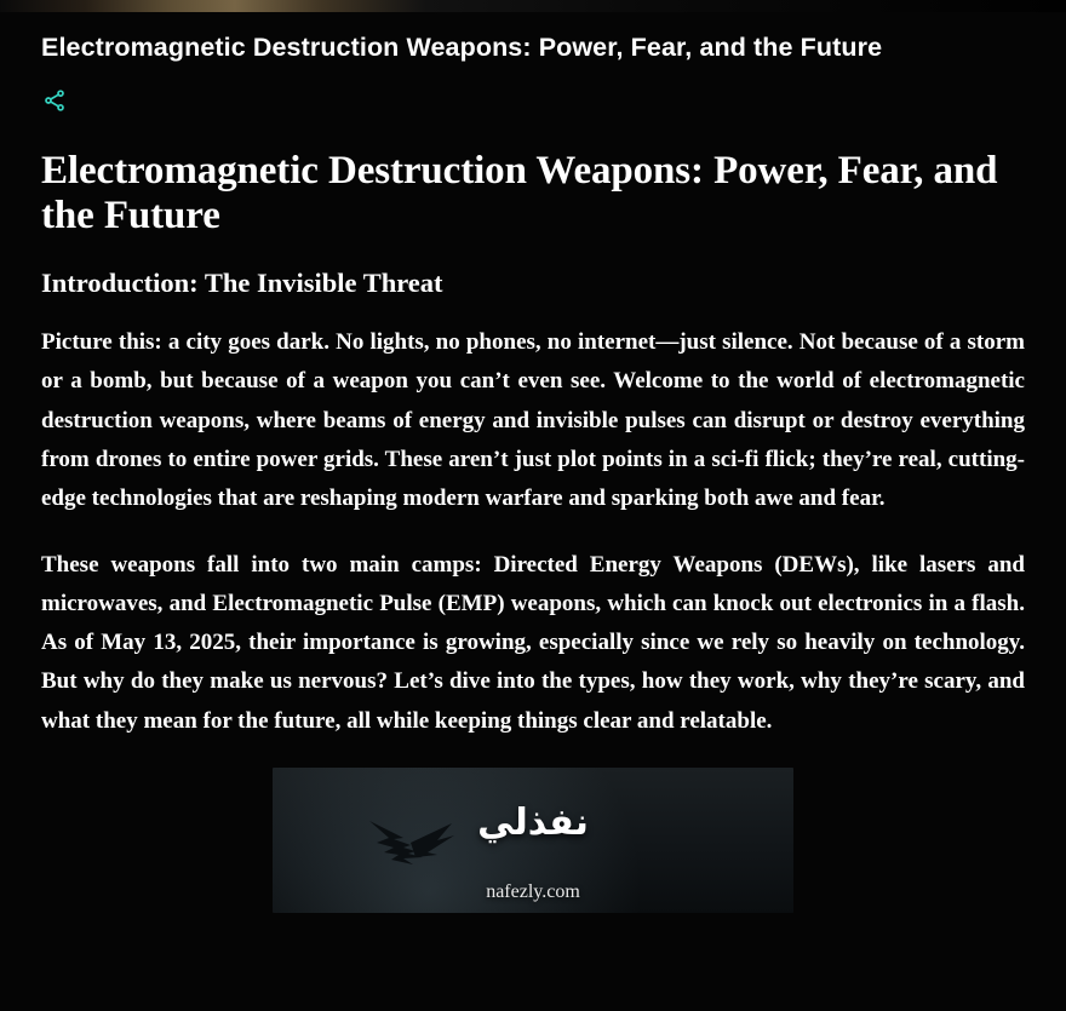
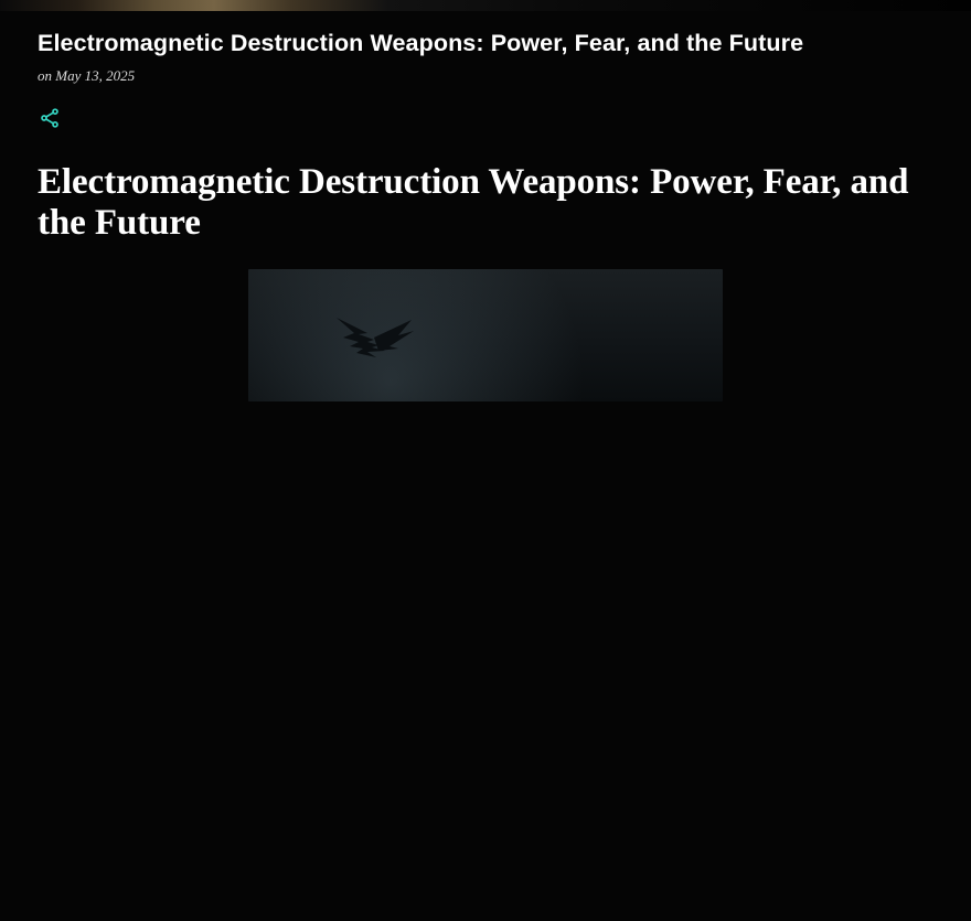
  Electromagnetic Destruction Weapons: Power, Fear, and the Future
+ on May 13, 2025
  Electromagnetic Destruction Weapons: Power, Fear, and the Future
- Introduction: The Invisible Threat
- Picture this: a city goes dark. No lights, no phones, no internet—just silence. Not because of a storm or a bomb, but because of a weapon you can’t even see. Welcome to the world of electromagnetic destruction weapons, where beams of energy and invisible pulses can disrupt or destroy everything from drones to entire power grids. These aren’t just plot points in a sci-fi flick; they’re real, cutting-edge technologies that are reshaping modern warfare and sparking both awe and fear.
- These weapons fall into two main camps: Directed Energy Weapons (DEWs), like lasers and microwaves, and Electromagnetic Pulse (EMP) weapons, which can knock out electronics in a flash. As of May 13, 2025, their importance is growing, especially since we rely so heavily on technology. But why do they make us nervous? Let’s dive into the types, how they work, why they’re scary, and what they mean for the future, all while keeping things clear and relatable.
- نفذلي
- nafezly.com
